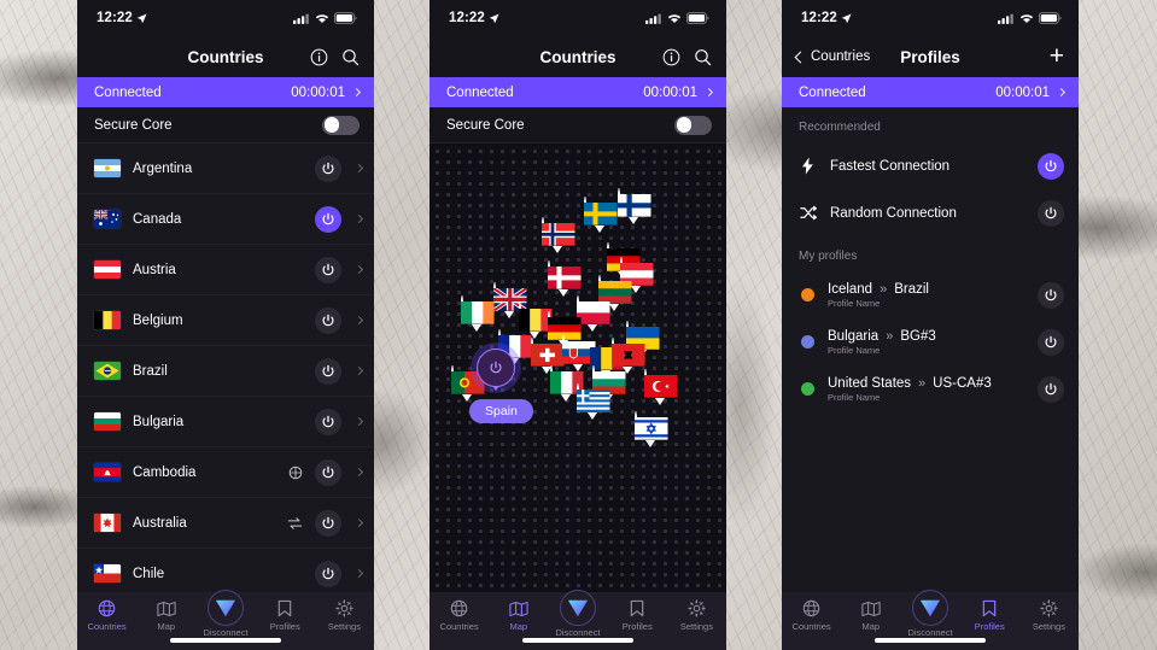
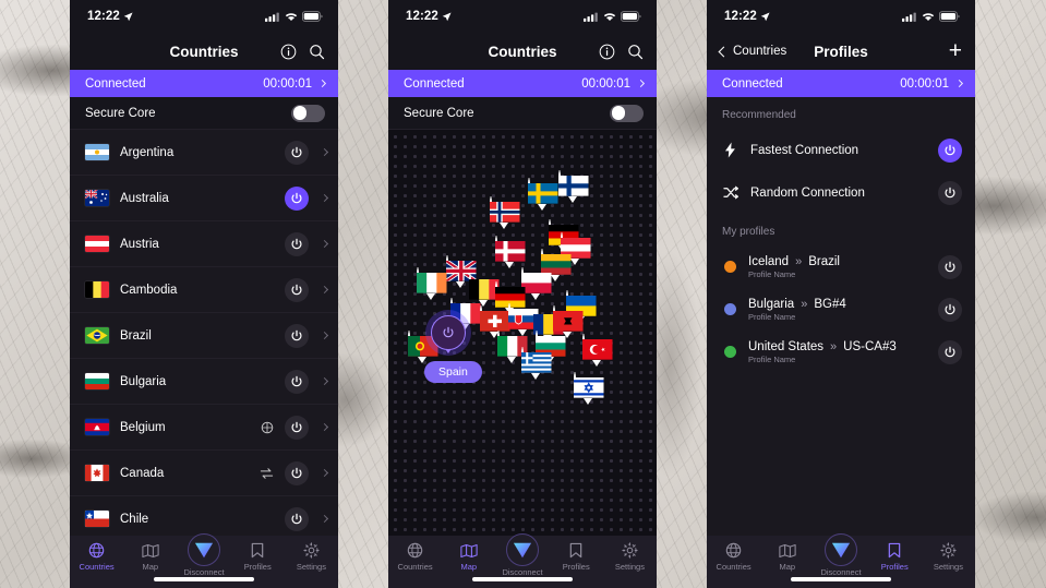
  12:22
  Countries
  Connected
  00:00:01
  Secure Core
  Argentina
- Canada
+ Australia
  Austria
- Belgium
+ Cambodia
  Brazil
  Bulgaria
- Cambodia
+ Belgium
- Australia
+ Canada
  Chile
  Countries
  Map
  Disconnect
  Profiles
  Settings
  12:22
  Countries
  Connected
  00:00:01
  Secure Core
  Spain
  Countries
  Map
  Disconnect
  Profiles
  Settings
  12:22
  Countries
  Profiles
  +
  Connected
  00:00:01
  Recommended
  Fastest Connection
  Random Connection
  My profiles
  Iceland
  »
  Brazil
  Profile Name
  Bulgaria
  »
- BG#3
+ BG#4
  Profile Name
  United States
  »
  US-CA#3
  Profile Name
  Countries
  Map
  Disconnect
  Profiles
  Settings
